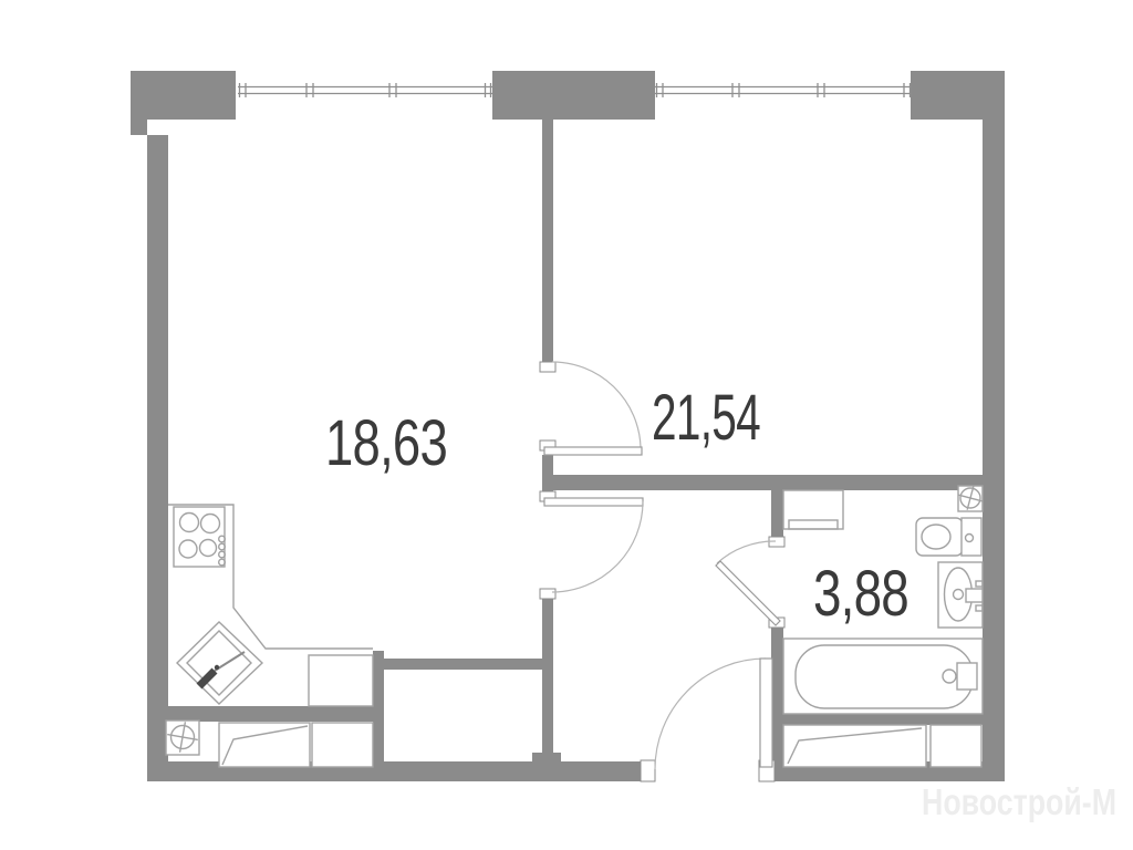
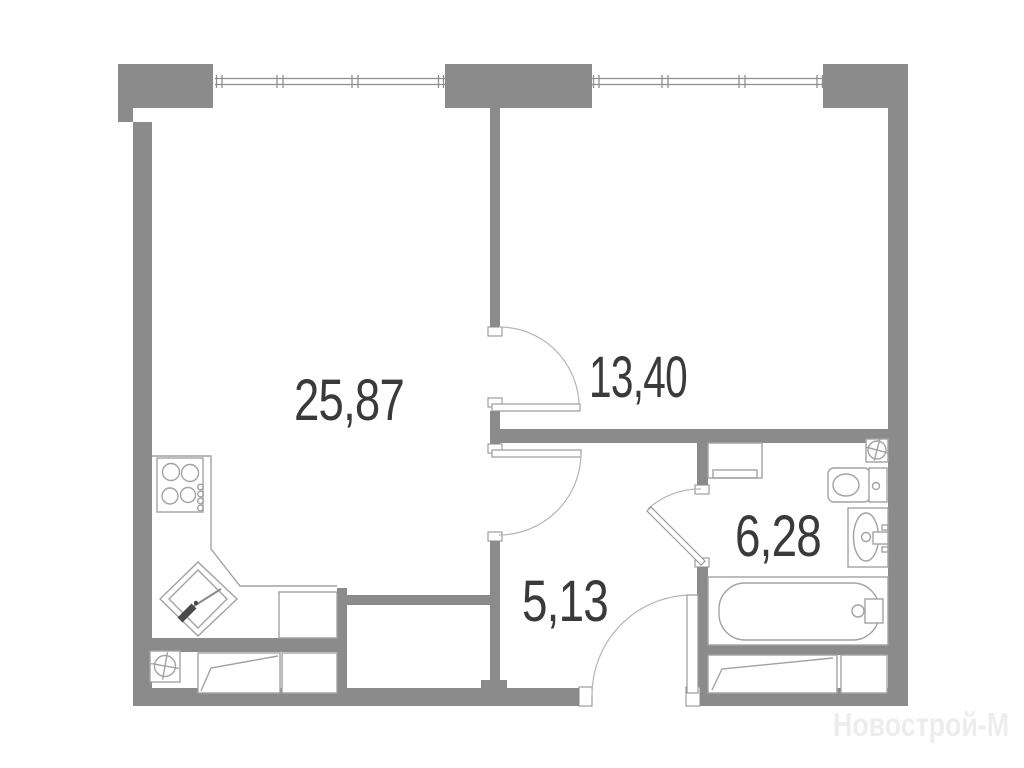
- 18,63
+ 25,87
- 21,54
+ 13,40
- 3,88
+ 6,28
+ 5,13
